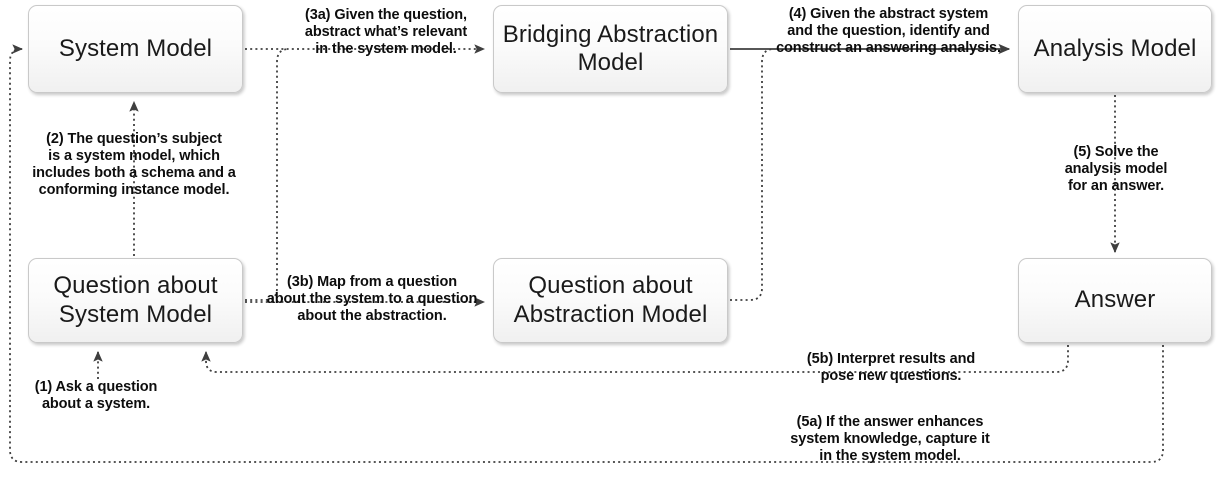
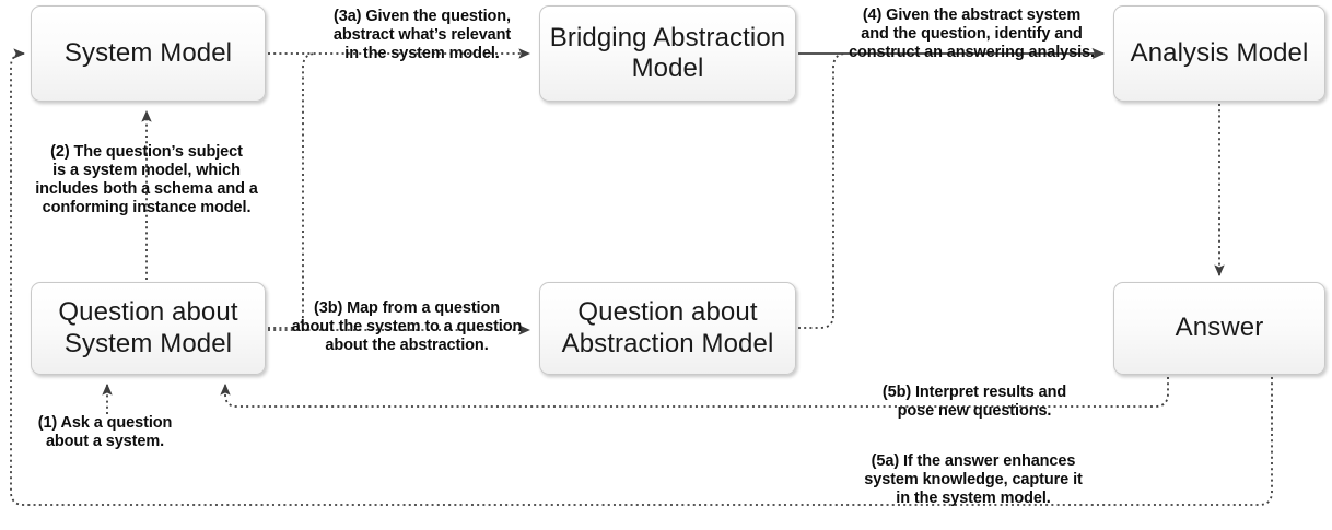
  System Model
  Bridging Abstraction Model
  Analysis Model
  Question about System Model
  Question about Abstraction Model
  Answer
  (1) Ask a question
  about a system.
  (2) The question’s subject
  is a system model, which
  includes both a schema and a
  conforming instance model.
  (3a) Given the question,
  abstract what’s relevant
  in the system model.
  (3b) Map from a question
  about the system to a question
  about the abstraction.
  (4) Given the abstract system
  and the question, identify and
  construct an answering analysis.
- (5) Solve the
- analysis model
- for an answer.
  (5b) Interpret results and
  pose new questions.
  (5a) If the answer enhances
  system knowledge, capture it
  in the system model.
